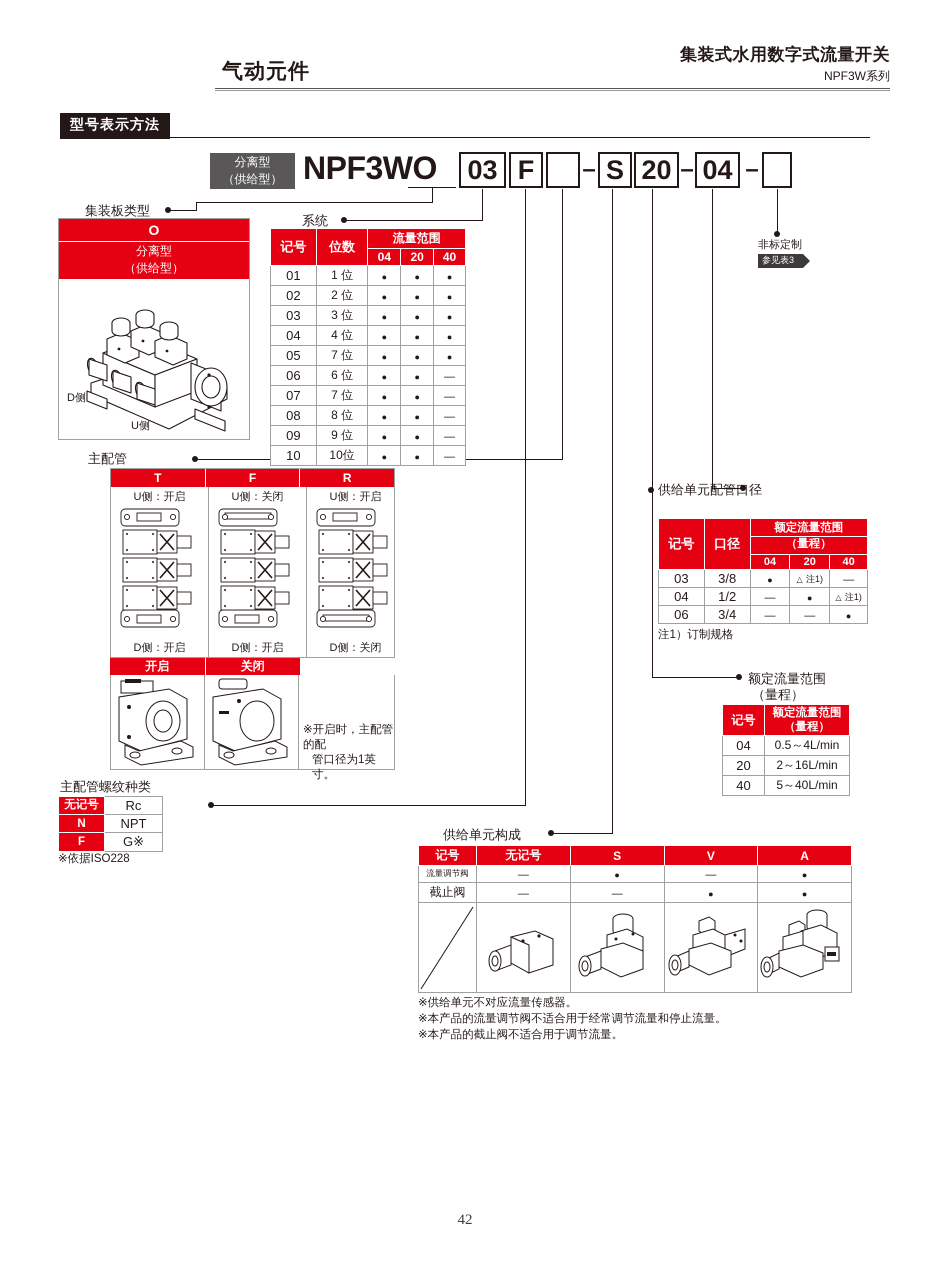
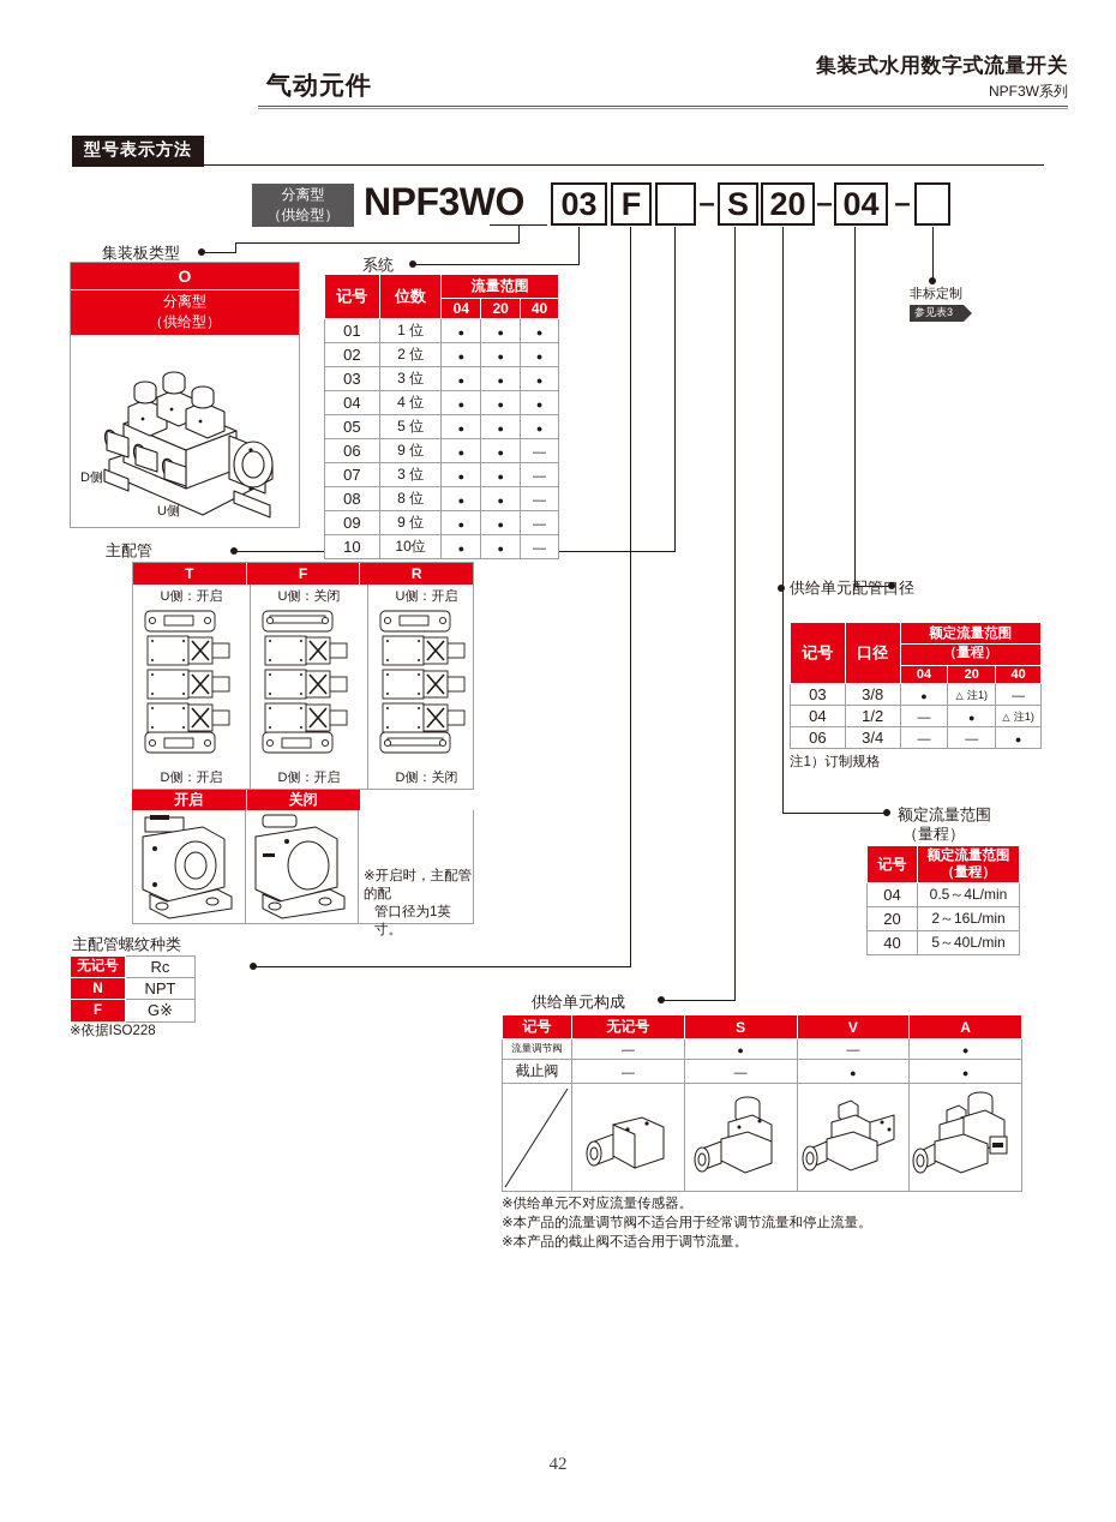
  气动元件
  集装式水用数字式流量开关
  NPF3W系列
  型号表示方法
  分离型
  （供给型）
  NPF3WO
  03
  F
  –
  S
  20
  –
  04
  –
  集装板类型
  系统
  非标定制
  参见表3
  O
  分离型
  （供给型）
  D侧
  U侧
  记号	位数	流量范围
  04	20	40
  01	1 位	●	●	●
  02	2 位	●	●	●
  03	3 位	●	●	●
  04	4 位	●	●	●
- 05	7 位	●	●	●
+ 05	5 位	●	●	●
- 06	6 位	●	●	—
+ 06	9 位	●	●	—
- 07	7 位	●	●	—
+ 07	3 位	●	●	—
  08	8 位	●	●	—
  09	9 位	●	●	—
  10	10位	●	●	—
  主配管
  T
  F
  R
  U侧：开启
  D侧：开启
  U侧：关闭
  D侧：开启
  U侧：开启
  D侧：关闭
  开启
  关闭
  ※开启时，主配管的配
  管口径为1英寸。
  主配管螺纹种类
  无记号	Rc
  N	NPT
  F	G※
  ※依据ISO228
  供给单元配管口径
  记号	口径	额定流量范围
  （量程）
  04	20	40
  03	3/8	●	△ 注1)	—
  04	1/2	—	●	△ 注1)
  06	3/4	—	—	●
  注1）订制规格
  额定流量范围
  （量程）
  记号	额定流量范围 （量程）
  04	0.5～4L/min
  20	2～16L/min
  40	5～40L/min
  供给单元构成
  记号	无记号	S	V	A
  流量调节阀	—	●	—	●
  截止阀	—	—	●	●
  ※供给单元不对应流量传感器。
  ※本产品的流量调节阀不适合用于经常调节流量和停止流量。
  ※本产品的截止阀不适合用于调节流量。
  42
